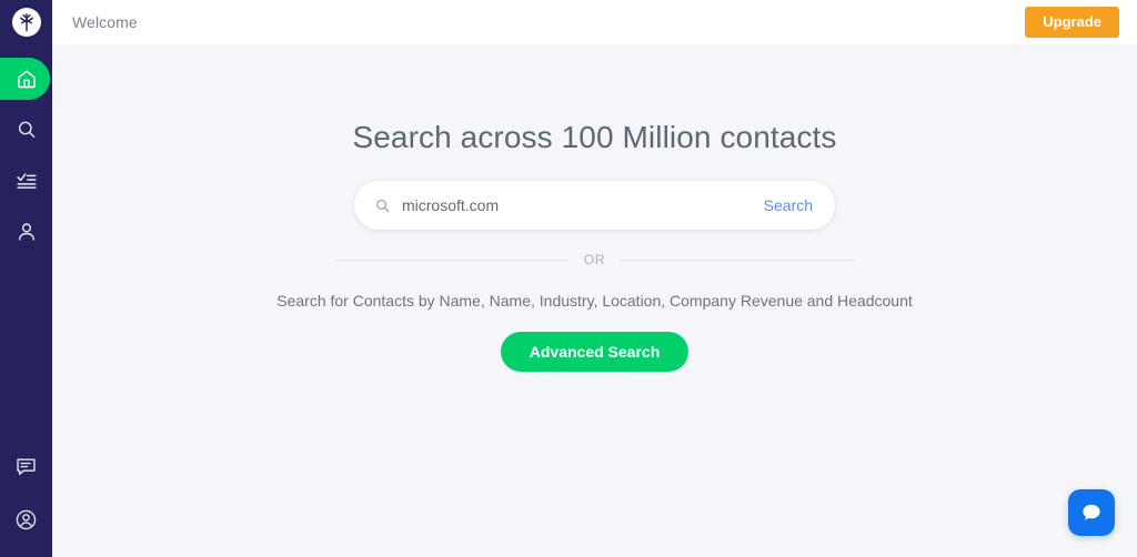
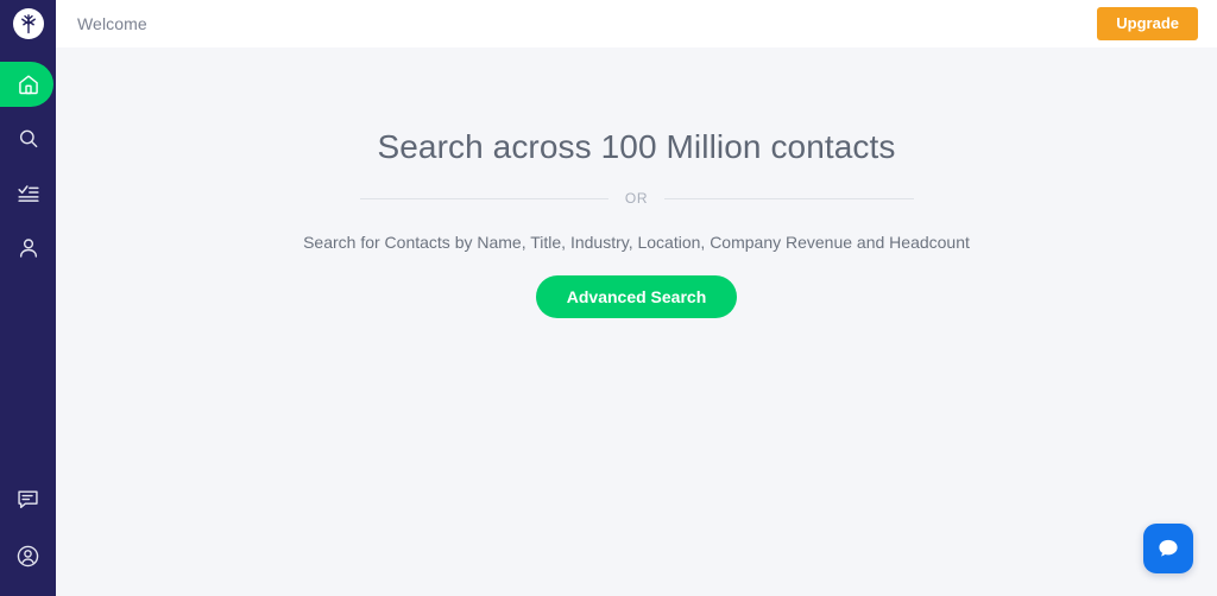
  Welcome
  Upgrade
  Search across 100 Million contacts
- microsoft.com
- Search
  OR
- Search for Contacts by Name, Name, Industry, Location, Company Revenue and Headcount
+ Search for Contacts by Name, Title, Industry, Location, Company Revenue and Headcount
  Advanced Search
